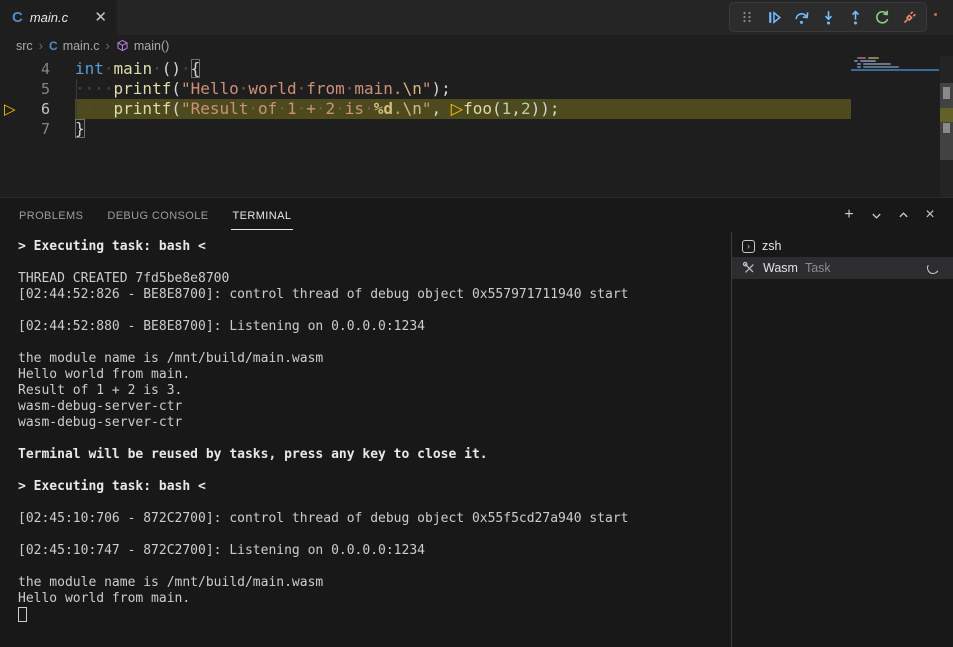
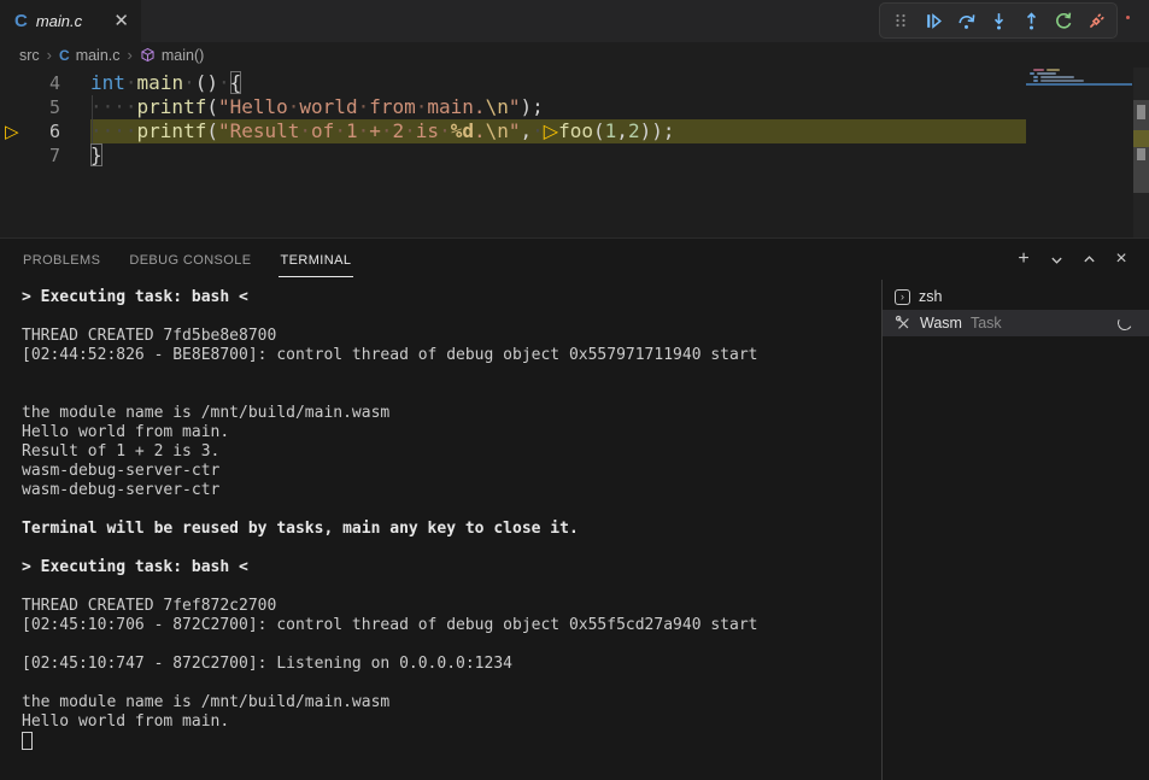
  C
  main.c
  ✕
  src
  ›
  C
  main.c
  ›
  main()
  ▷
  4
  int·main·()·{
  5
  ····printf("Hello·world·from·main.\n");
  6
  ····printf("Result·of·1·+·2·is·%d.\n",·▷foo(1,2));
  7
  }
  PROBLEMS
  DEBUG CONSOLE
  TERMINAL
  +
  ×
  > Executing task: bash <
  THREAD CREATED 7fd5be8e8700
  [02:44:52:826 - BE8E8700]: control thread of debug object 0x557971711940 start
- [02:44:52:880 - BE8E8700]: Listening on 0.0.0.0:1234
  the module name is /mnt/build/main.wasm
  Hello world from main.
  Result of 1 + 2 is 3.
  wasm-debug-server-ctr
  wasm-debug-server-ctr
- Terminal will be reused by tasks, press any key to close it.
+ Terminal will be reused by tasks, main any key to close it.
  > Executing task: bash <
+ THREAD CREATED 7fef872c2700
  [02:45:10:706 - 872C2700]: control thread of debug object 0x55f5cd27a940 start
  [02:45:10:747 - 872C2700]: Listening on 0.0.0.0:1234
  the module name is /mnt/build/main.wasm
  Hello world from main.
  ›
  zsh
  Wasm
  Task
